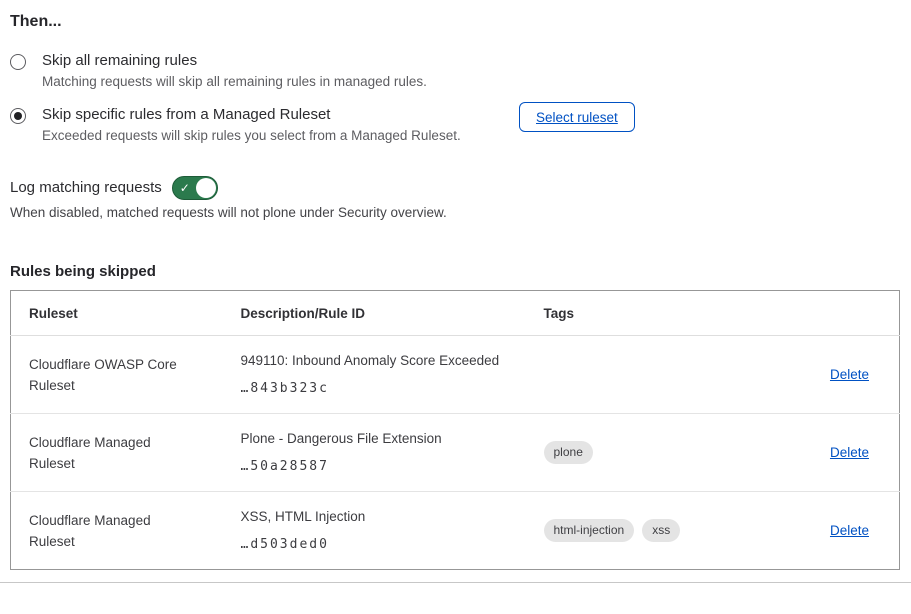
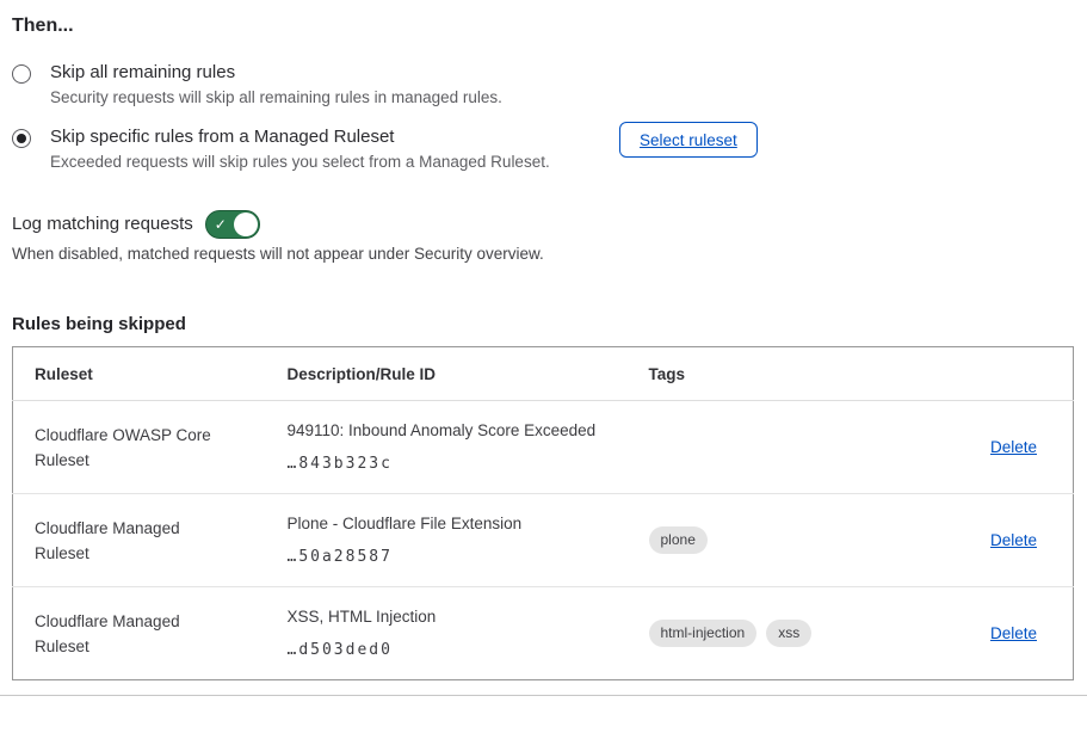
  Then...
  Skip all remaining rules
- Matching requests will skip all remaining rules in managed rules.
+ Security requests will skip all remaining rules in managed rules.
  Skip specific rules from a Managed Ruleset
  Exceeded requests will skip rules you select from a Managed Ruleset.
  Select ruleset
  Log matching requests
  ✓
- When disabled, matched requests will not plone under Security overview.
+ When disabled, matched requests will not appear under Security overview.
  Rules being skipped
  Ruleset	Description/Rule ID	Tags
  Cloudflare OWASP Core Ruleset	949110: Inbound Anomaly Score Exceeded…843b323c		Delete
- Cloudflare Managed Ruleset	Plone - Dangerous File Extension…50a28587	plone	Delete
+ Cloudflare Managed Ruleset	Plone - Cloudflare File Extension…50a28587	plone	Delete
  Cloudflare Managed Ruleset	XSS, HTML Injection…d503ded0	html-injection xss	Delete
